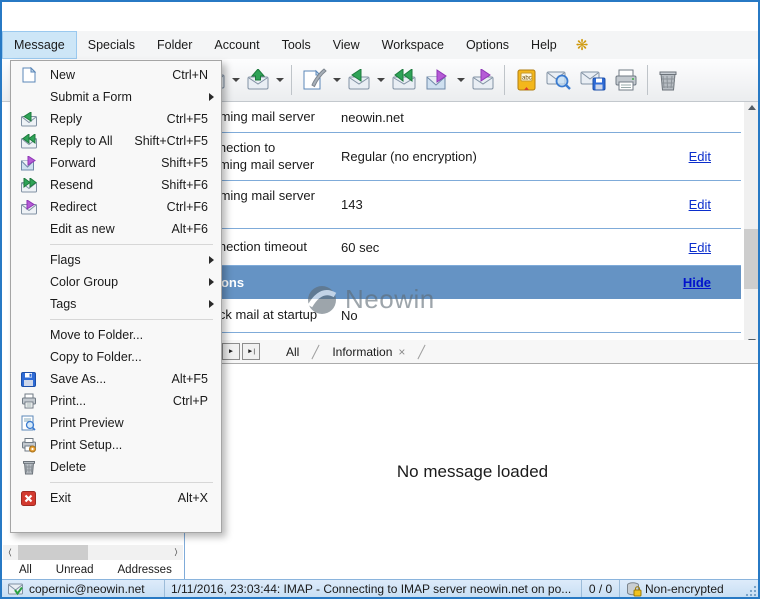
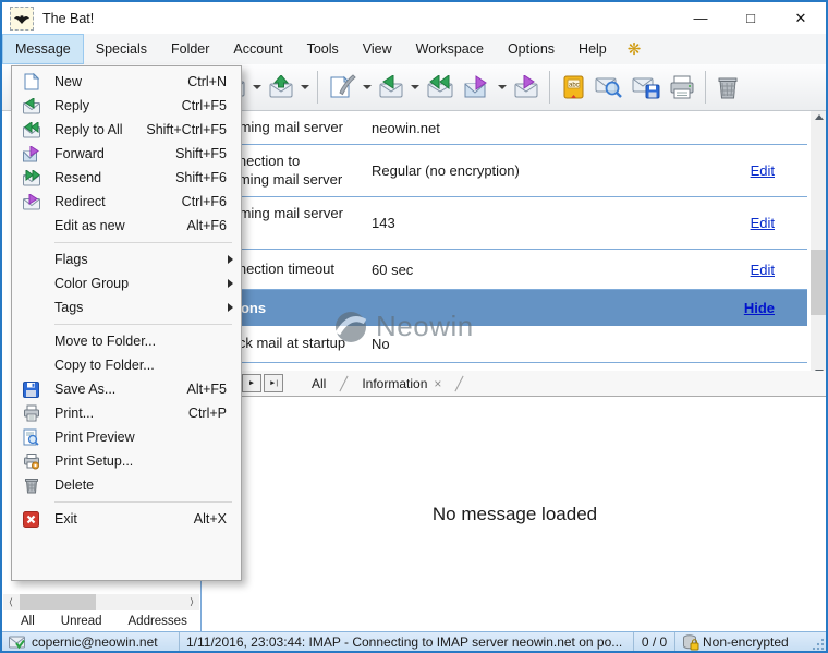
+ The Bat!
+ —
+ □
+ ✕
  Message
  Specials
  Folder
  Account
  Tools
  View
  Workspace
  Options
  Help
  ❋
  〈
  〉
  All
  Unread
  Addresses
  ming mail server
  neowin.net
  nection to ming mail server
  Regular (no encryption)
  Edit
  143
  Edit
  nection timeout
  60 sec
  Edit
  Hide
  ck mail at startup
  No
  Neowin
  All
  Information
  ×
  No message loaded
  copernic@neowin.net
  1/11/2016, 23:03:44: IMAP - Connecting to IMAP server neowin.net on po...
  0 / 0
  Non-encrypted
  New
  Ctrl+N
- Submit a Form
  Reply
  Ctrl+F5
  Reply to All
  Shift+Ctrl+F5
  Forward
  Shift+F5
  Resend
  Shift+F6
  Redirect
  Ctrl+F6
  Edit as new
  Alt+F6
  Flags
  Color Group
  Tags
  Move to Folder...
  Copy to Folder...
  Save As...
  Alt+F5
  Print...
  Ctrl+P
  Print Preview
  Print Setup...
  Delete
  Exit
  Alt+X
